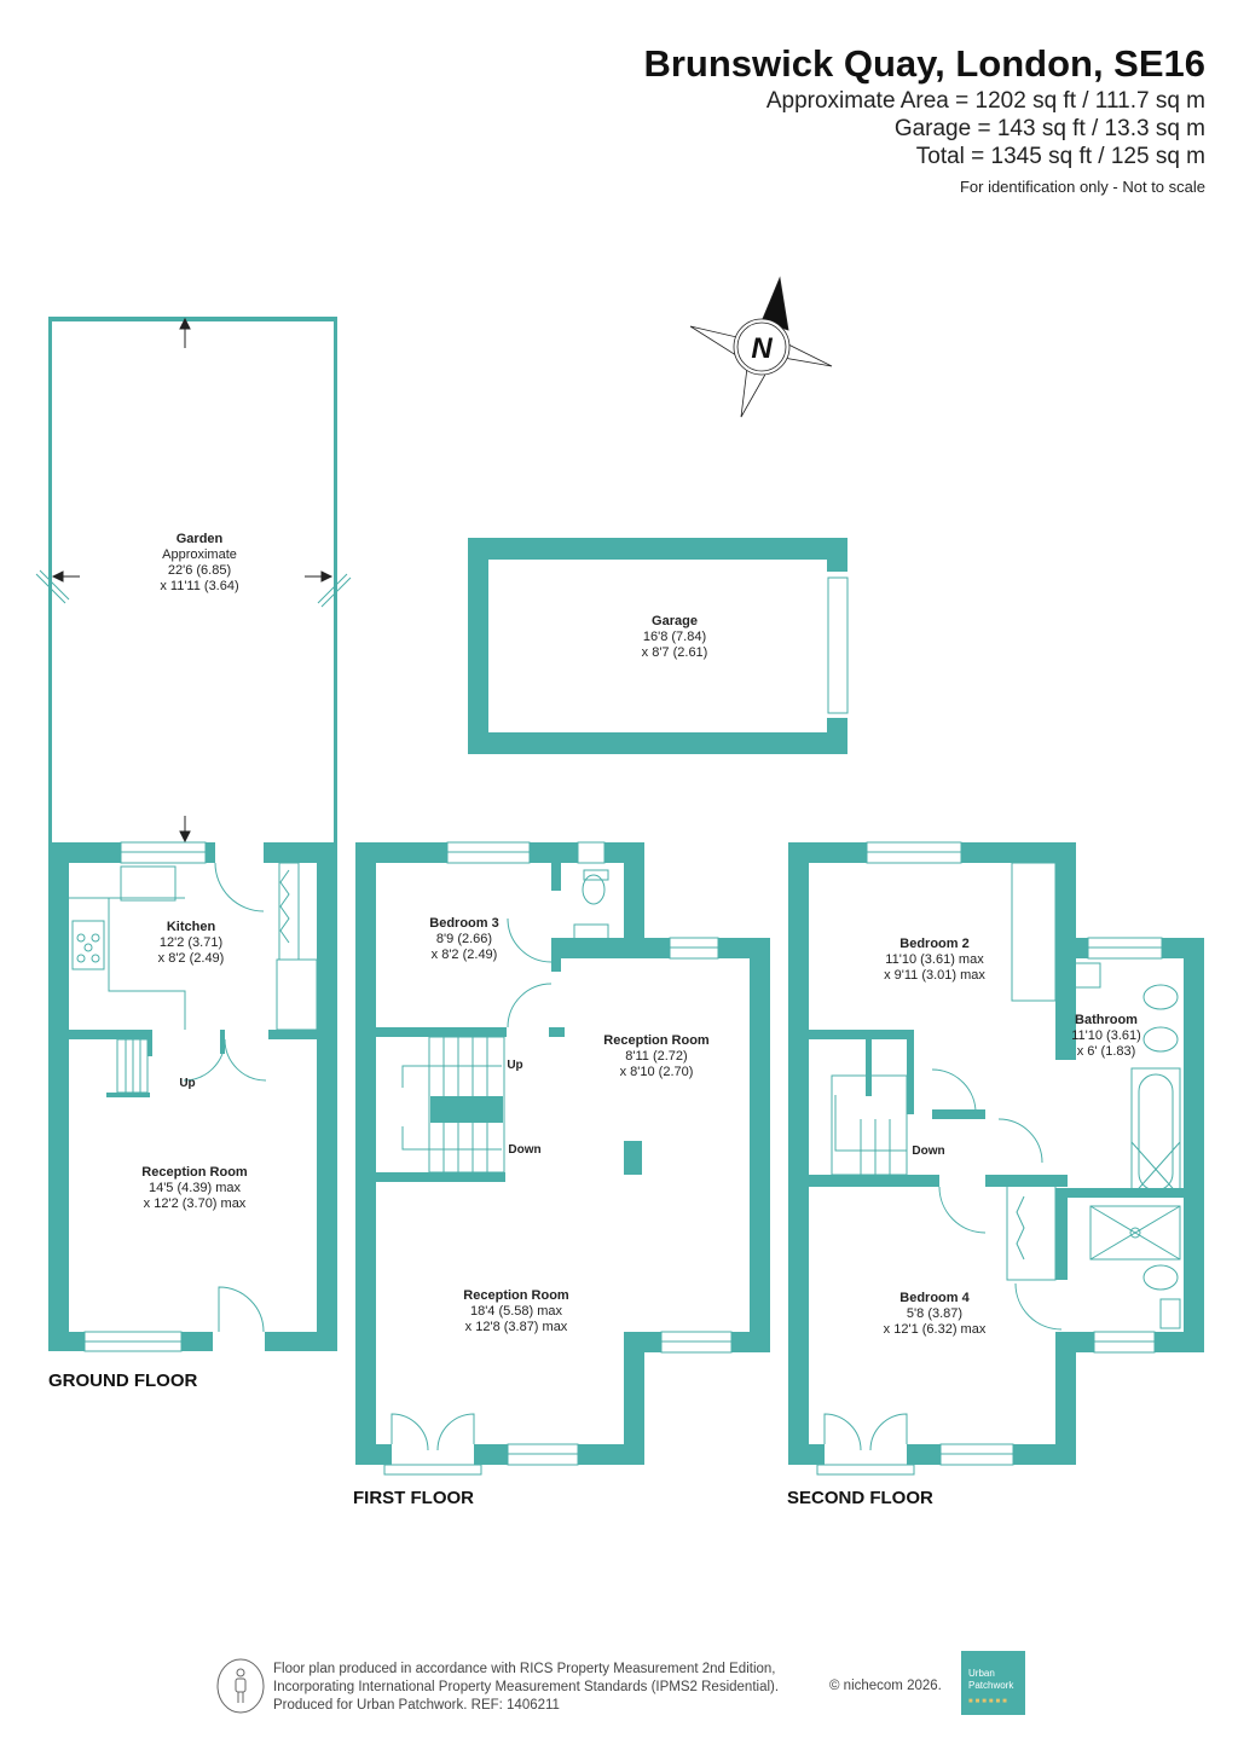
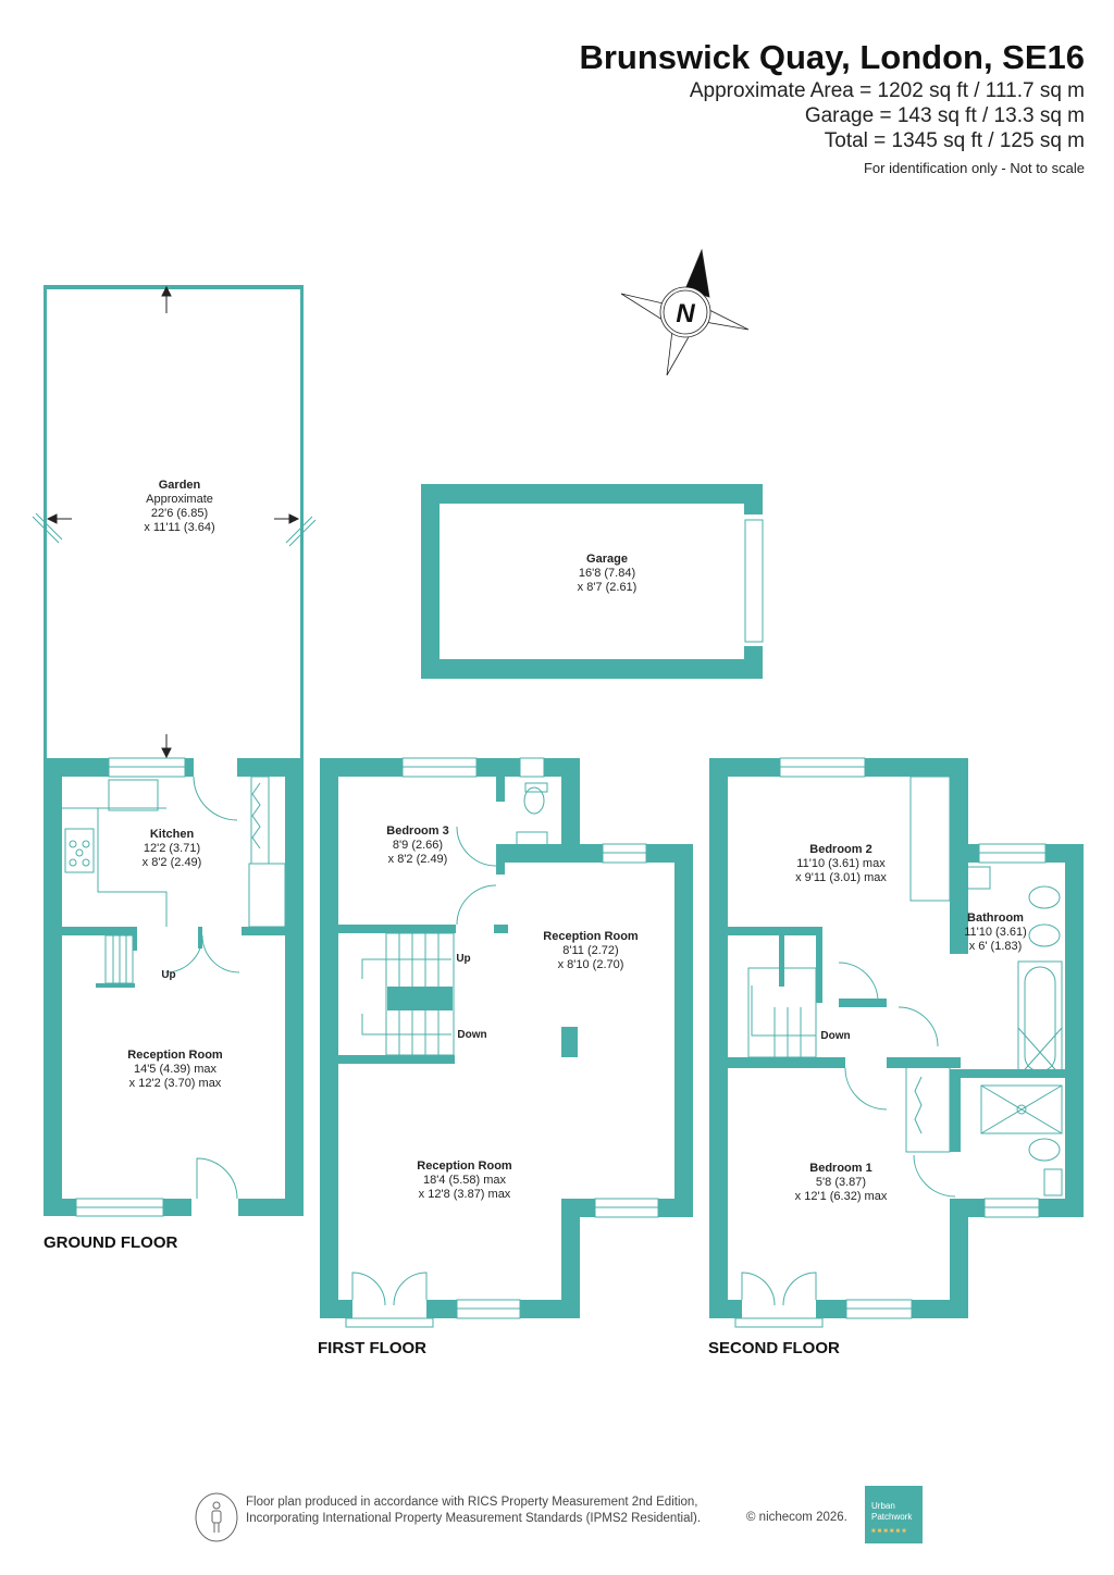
  Brunswick Quay, London, SE16
  Approximate Area = 1202 sq ft / 111.7 sq m
  Garage = 143 sq ft / 13.3 sq m
  Total = 1345 sq ft / 125 sq m
  For identification only - Not to scale
  N
  Garden
  Approximate
  22'6 (6.85)
  x 11'11 (3.64)
  Garage
  16'8 (7.84)
  x 8'7 (2.61)
  Kitchen
  12'2 (3.71)
  x 8'2 (2.49)
  Reception Room
  14'5 (4.39) max
  x 12'2 (3.70) max
  Bedroom 3
  8'9 (2.66)
  x 8'2 (2.49)
  Reception Room
  8'11 (2.72)
  x 8'10 (2.70)
  Reception Room
  18'4 (5.58) max
  x 12'8 (3.87) max
  Bedroom 2
  11'10 (3.61) max
  x 9'11 (3.01) max
  Bathroom
  11'10 (3.61)
  x 6' (1.83)
- Bedroom 4
+ Bedroom 1
  5'8 (3.87)
  x 12'1 (6.32) max
  Up
  Up
  Down
  Down
  GROUND FLOOR
  FIRST FLOOR
  SECOND FLOOR
  Floor plan produced in accordance with RICS Property Measurement 2nd Edition,
  Incorporating International Property Measurement Standards (IPMS2 Residential).
- Produced for Urban Patchwork. REF: 1406211
  © nichecom 2026.
  Urban
  Patchwork
